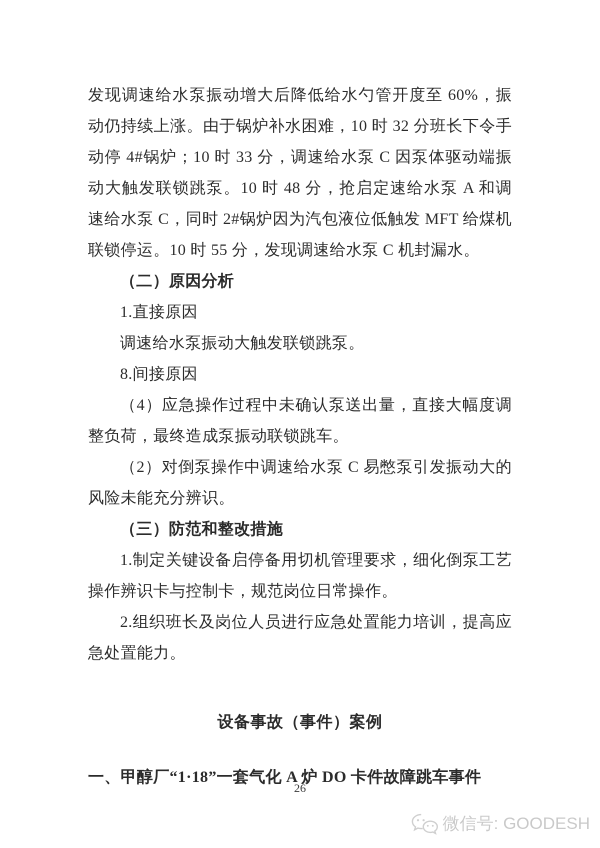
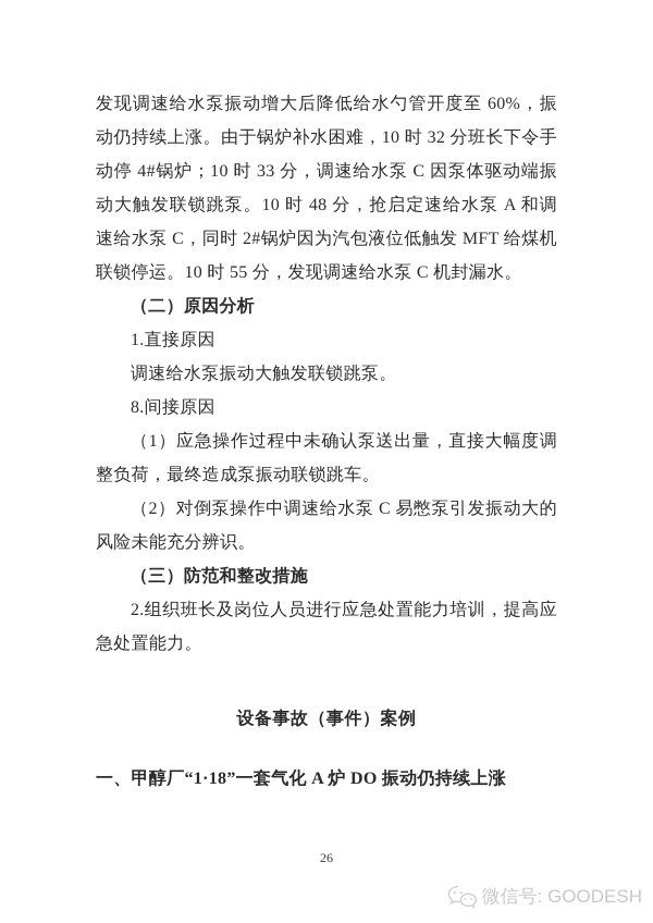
  发现调速给水泵振动增大后降低给水勺管开度至 60%，振动仍持续上涨。由于锅炉补水困难，10 时 32 分班长下令手动停 4#锅炉；10 时 33 分，调速给水泵 C 因泵体驱动端振动大触发联锁跳泵。10 时 48 分，抢启定速给水泵 A 和调速给水泵 C，同时 2#锅炉因为汽包液位低触发 MFT 给煤机联锁停运。10 时 55 分，发现调速给水泵 C 机封漏水。
  （二）原因分析
  1.直接原因
  调速给水泵振动大触发联锁跳泵。
  8.间接原因
- （4）应急操作过程中未确认泵送出量，直接大幅度调整负荷，最终造成泵振动联锁跳车。
+ （1）应急操作过程中未确认泵送出量，直接大幅度调整负荷，最终造成泵振动联锁跳车。
  （2）对倒泵操作中调速给水泵 C 易憋泵引发振动大的风险未能充分辨识。
  （三）防范和整改措施
- 1.制定关键设备启停备用切机管理要求，细化倒泵工艺操作辨识卡与控制卡，规范岗位日常操作。
  2.组织班长及岗位人员进行应急处置能力培训，提高应急处置能力。
  设备事故（事件）案例
- 一、甲醇厂“1·18”一套气化 A 炉 DO 卡件故障跳车事件
+ 一、甲醇厂“1·18”一套气化 A 炉 DO 振动仍持续上涨
  26
  微信号: GOODESH
